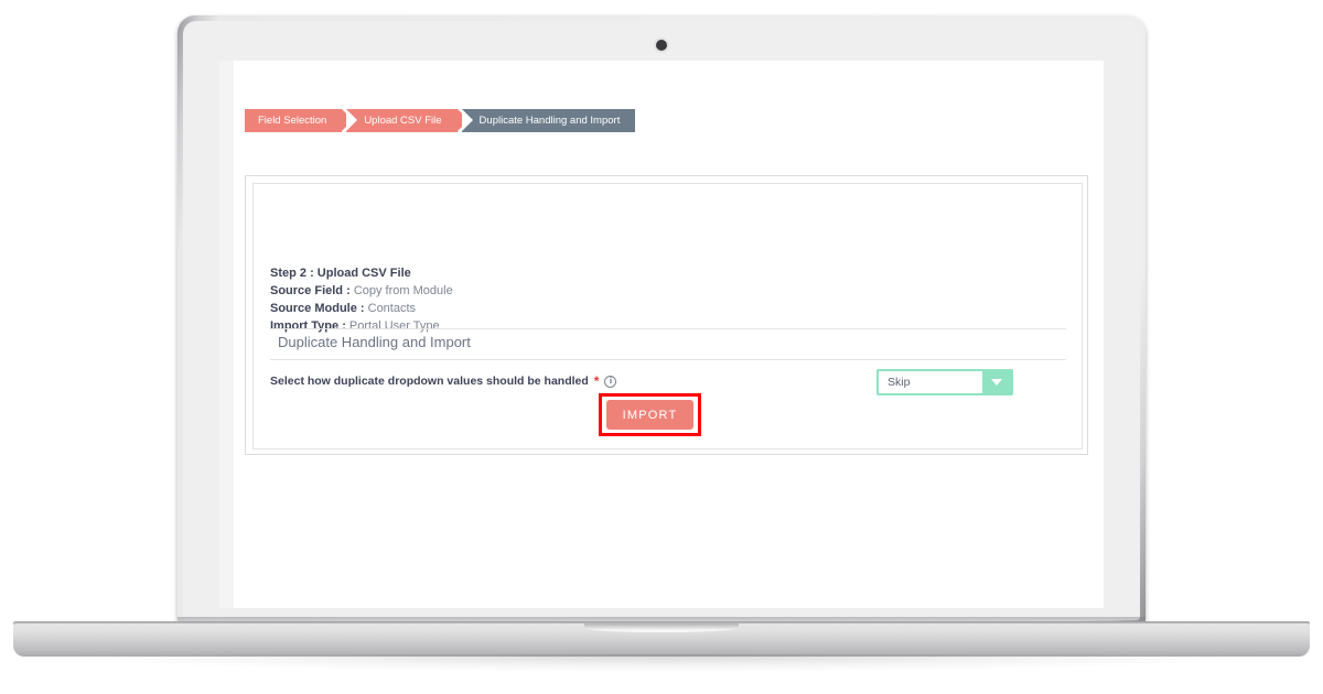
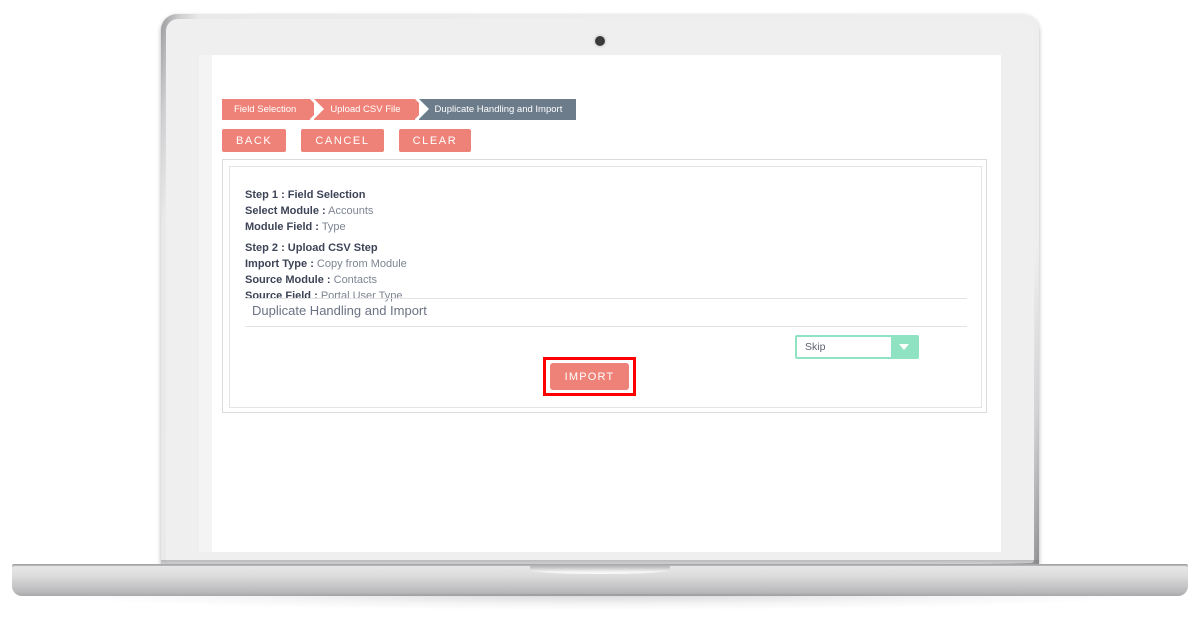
  Field Selection
  Upload CSV File
  Duplicate Handling and Import
+ BACK
+ CANCEL
+ CLEAR
+ Step 1 : Field Selection
+ Select Module : Accounts
+ Module Field : Type
- Step 2 : Upload CSV File
+ Step 2 : Upload CSV Step
- Source Field : Copy from Module
+ Import Type : Copy from Module
  Source Module : Contacts
- Import Type : Portal User Type
+ Source Field : Portal User Type
  Duplicate Handling and Import
- Select how duplicate dropdown values should be handled
- *
- i
  Skip
  IMPORT
